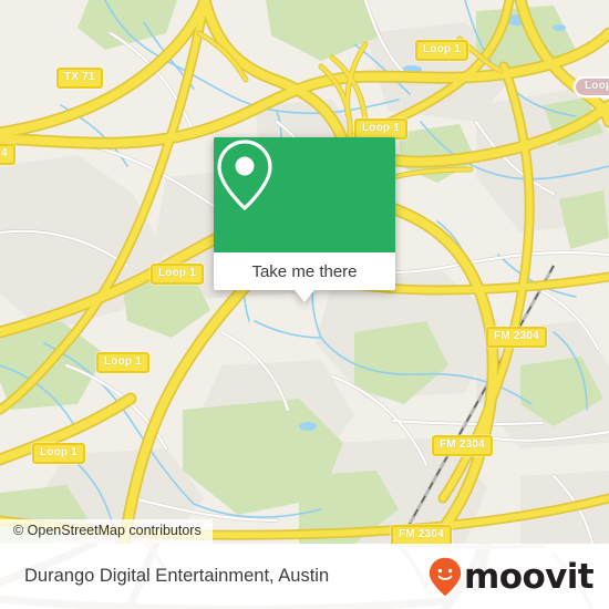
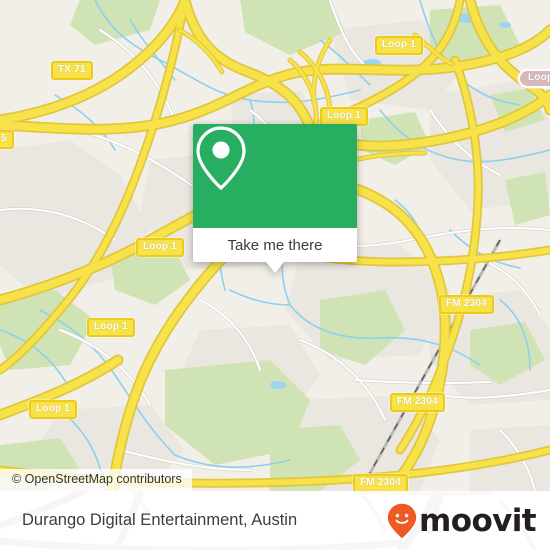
  TX 71
  Loop 1
  Loop 1
- 4
+ 5
  Loop 1
  Loop 1
  Loop 1
  FM 2304
  FM 2304
  FM 2304
  Take me there
  © OpenStreetMap contributors
  Durango Digital Entertainment, Austin
  moovit
